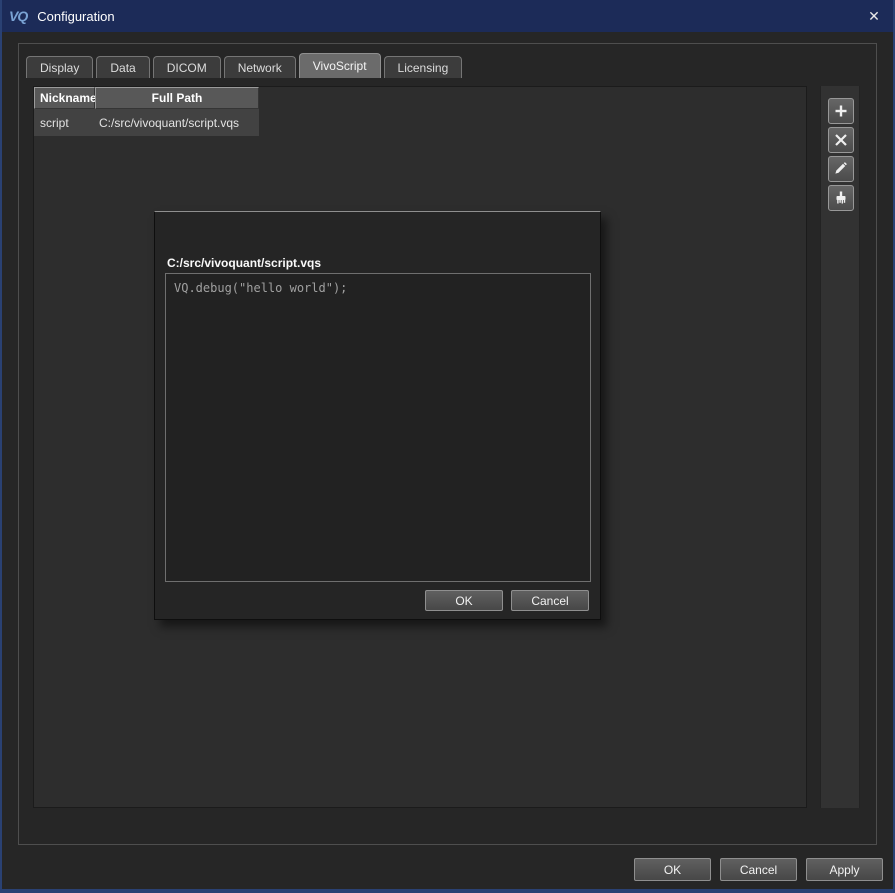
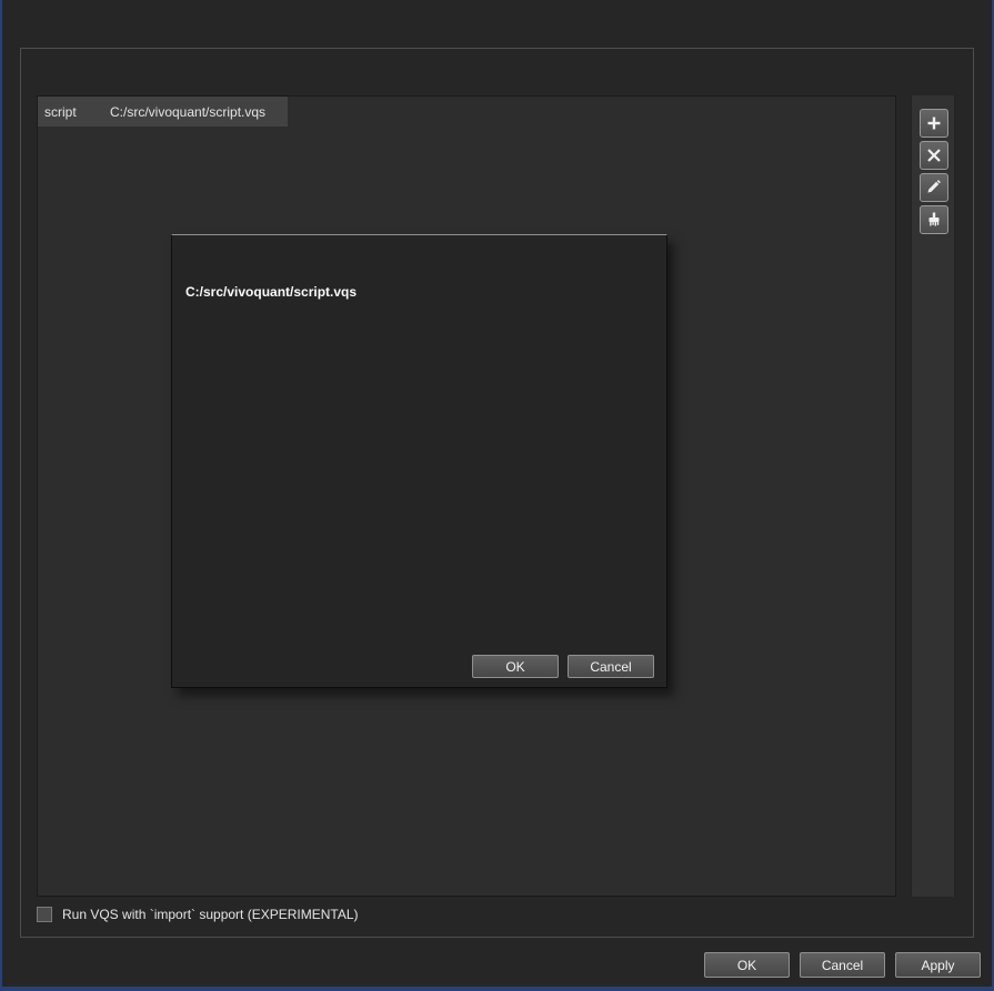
- VQ
- Configuration
- ✕
- Display
- Data
- DICOM
- Network
- VivoScript
- Licensing
- Nickname
- Full Path
  script
  C:/src/vivoquant/script.vqs
  C:/src/vivoquant/script.vqs
- VQ.debug("hello world");
  OK
  Cancel
+ Run VQS with `import` support (EXPERIMENTAL)
  OK
  Cancel
  Apply
